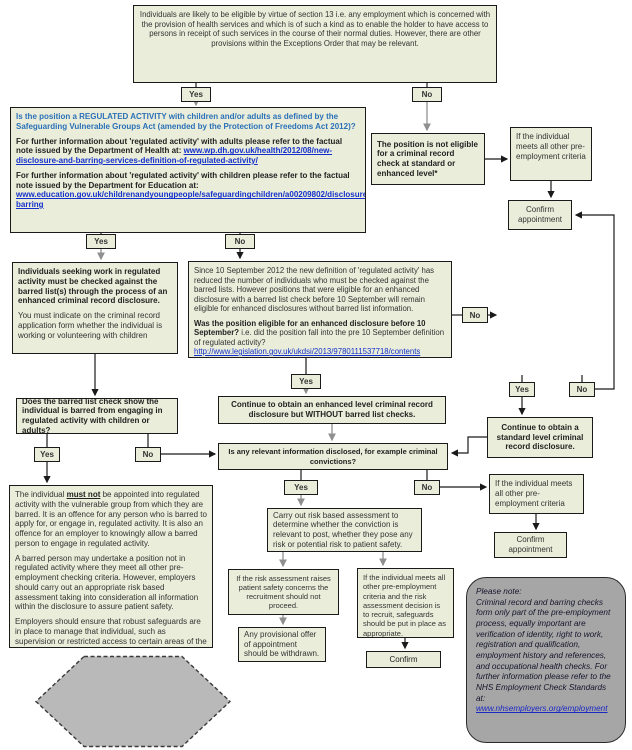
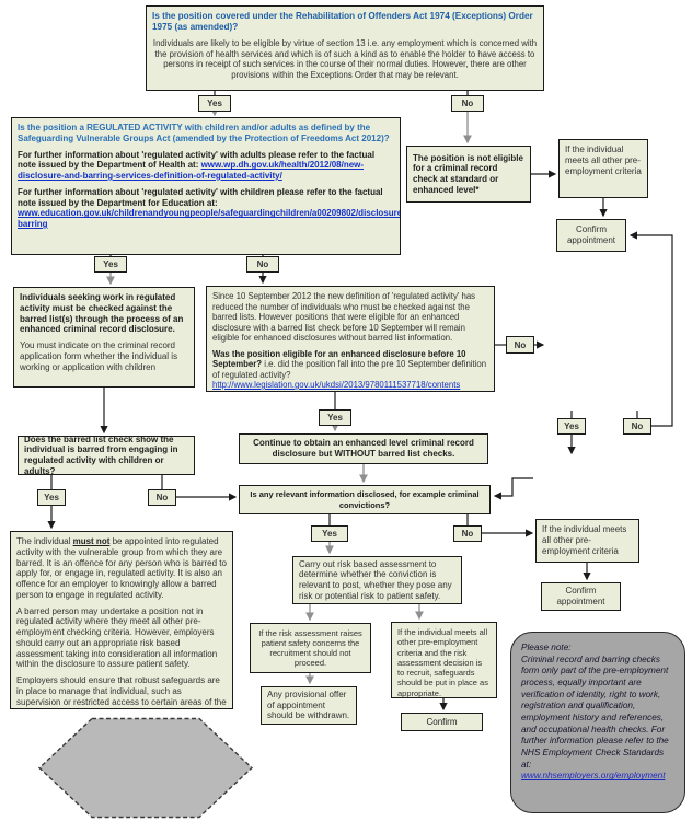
+ Is the position covered under the Rehabilitation of Offenders Act 1974 (Exceptions) Order 1975 (as amended)?
  Individuals are likely to be eligible by virtue of section 13 i.e. any employment which is concerned with the provision of health services and which is of such a kind as to enable the holder to have access to persons in receipt of such services in the course of their normal duties. However, there are other provisions within the Exceptions Order that may be relevant.
  Yes
  No
  Is the position a REGULATED ACTIVITY with children and/or adults as defined by the Safeguarding Vulnerable Groups Act (amended by the Protection of Freedoms Act 2012)?
  For further information about 'regulated activity' with adults please refer to the factual note issued by the Department of Health at: www.wp.dh.gov.uk/health/2012/08/new-disclosure-and-barring-services-definition-of-regulated-activity/
  For further information about 'regulated activity' with children please refer to the factual note issued by the Department for Education at: www.education.gov.uk/childrenandyoungpeople/safeguardingchildren/a00209802/disclosurebarring
  The position is not eligible for a criminal record check at standard or enhanced level*
  If the individual meets all other pre-employment criteria
  Confirm appointment
  Yes
  No
  Individuals seeking work in regulated activity must be checked against the barred list(s) through the process of an enhanced criminal record disclosure.
- You must indicate on the criminal record application form whether the individual is working or volunteering with children
+ You must indicate on the criminal record application form whether the individual is working or application with children
  Since 10 September 2012 the new definition of 'regulated activity' has reduced the number of individuals who must be checked against the barred lists. However positions that were eligible for an enhanced disclosure with a barred list check before 10 September will remain eligible for enhanced disclosures without barred list information.
  Was the position eligible for an enhanced disclosure before 10 September? i.e. did the position fall into the pre 10 September definition of regulated activity?
  http://www.legislation.gov.uk/ukdsi/2013/9780111537718/contents
  No
  Yes
  No
  Does the barred list check show the individual is barred from engaging in regulated activity with children or adults?
  Yes
  No
  Yes
  Continue to obtain an enhanced level criminal record disclosure but WITHOUT barred list checks.
- Continue to obtain a standard level criminal record disclosure.
  Is any relevant information disclosed, for example criminal convictions?
  Yes
  No
  The individual must not be appointed into regulated activity with the vulnerable group from which they are barred. It is an offence for any person who is barred to apply for, or engage in, regulated activity. It is also an offence for an employer to knowingly allow a barred person to engage in regulated activity.
  A barred person may undertake a position not in regulated activity where they meet all other pre-employment checking criteria. However, employers should carry out an appropriate risk based assessment taking into consideration all information within the disclosure to assure patient safety.
  Employers should ensure that robust safeguards are in place to manage that individual, such as supervision or restricted access to certain areas of the
  Carry out risk based assessment to determine whether the conviction is relevant to post, whether they pose any risk or potential risk to patient safety.
  If the risk assessment raises patient safety concerns the recruitment should not proceed.
  Any provisional offer of appointment should be withdrawn.
  If the individual meets all other pre-employment criteria and the risk assessment decision is to recruit, safeguards should be put in place as appropriate.
  Confirm
  If the individual meets all other pre-employment criteria
  Confirm appointment
  Please note:
  Criminal record and barring checks form only part of the pre-employment process, equally important are verification of identity, right to work, registration and qualification, employment history and references, and occupational health checks. For further information please refer to the NHS Employment Check Standards at:
  www.nhsemployers.org/employment
